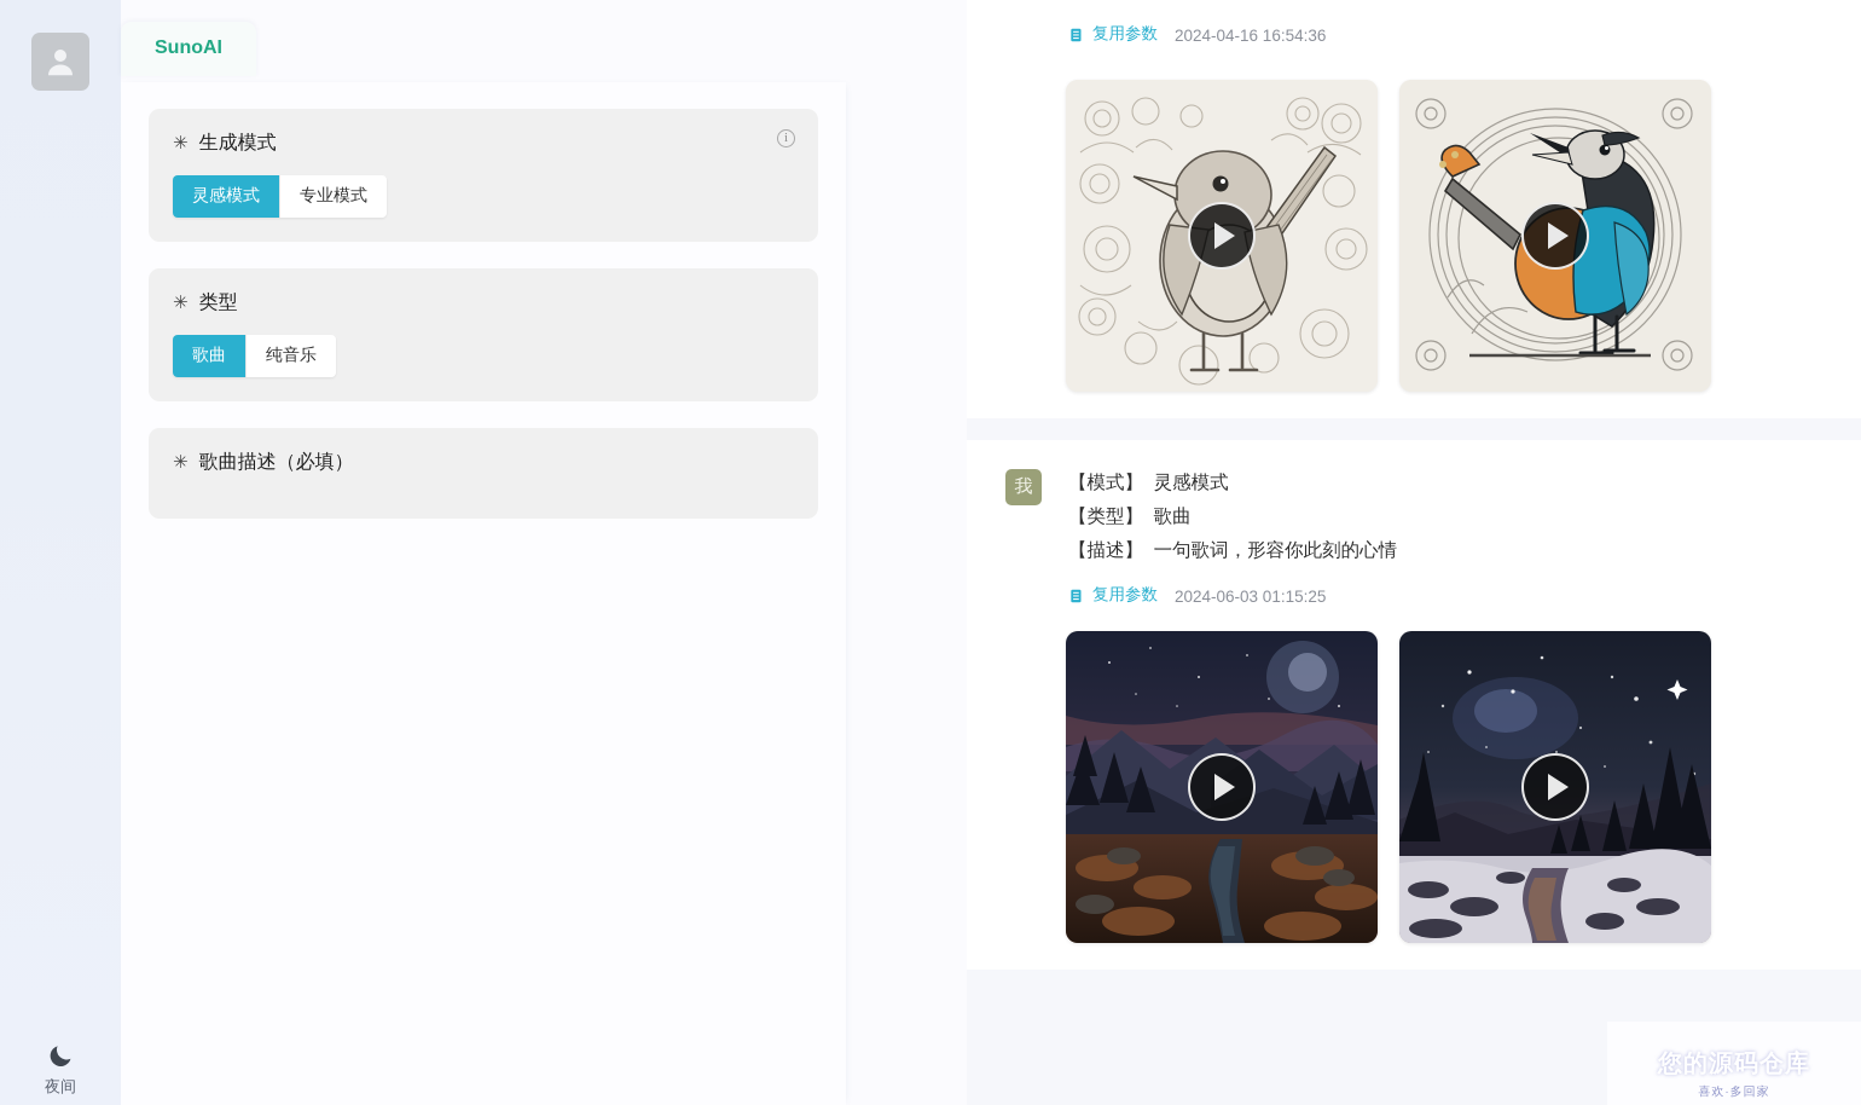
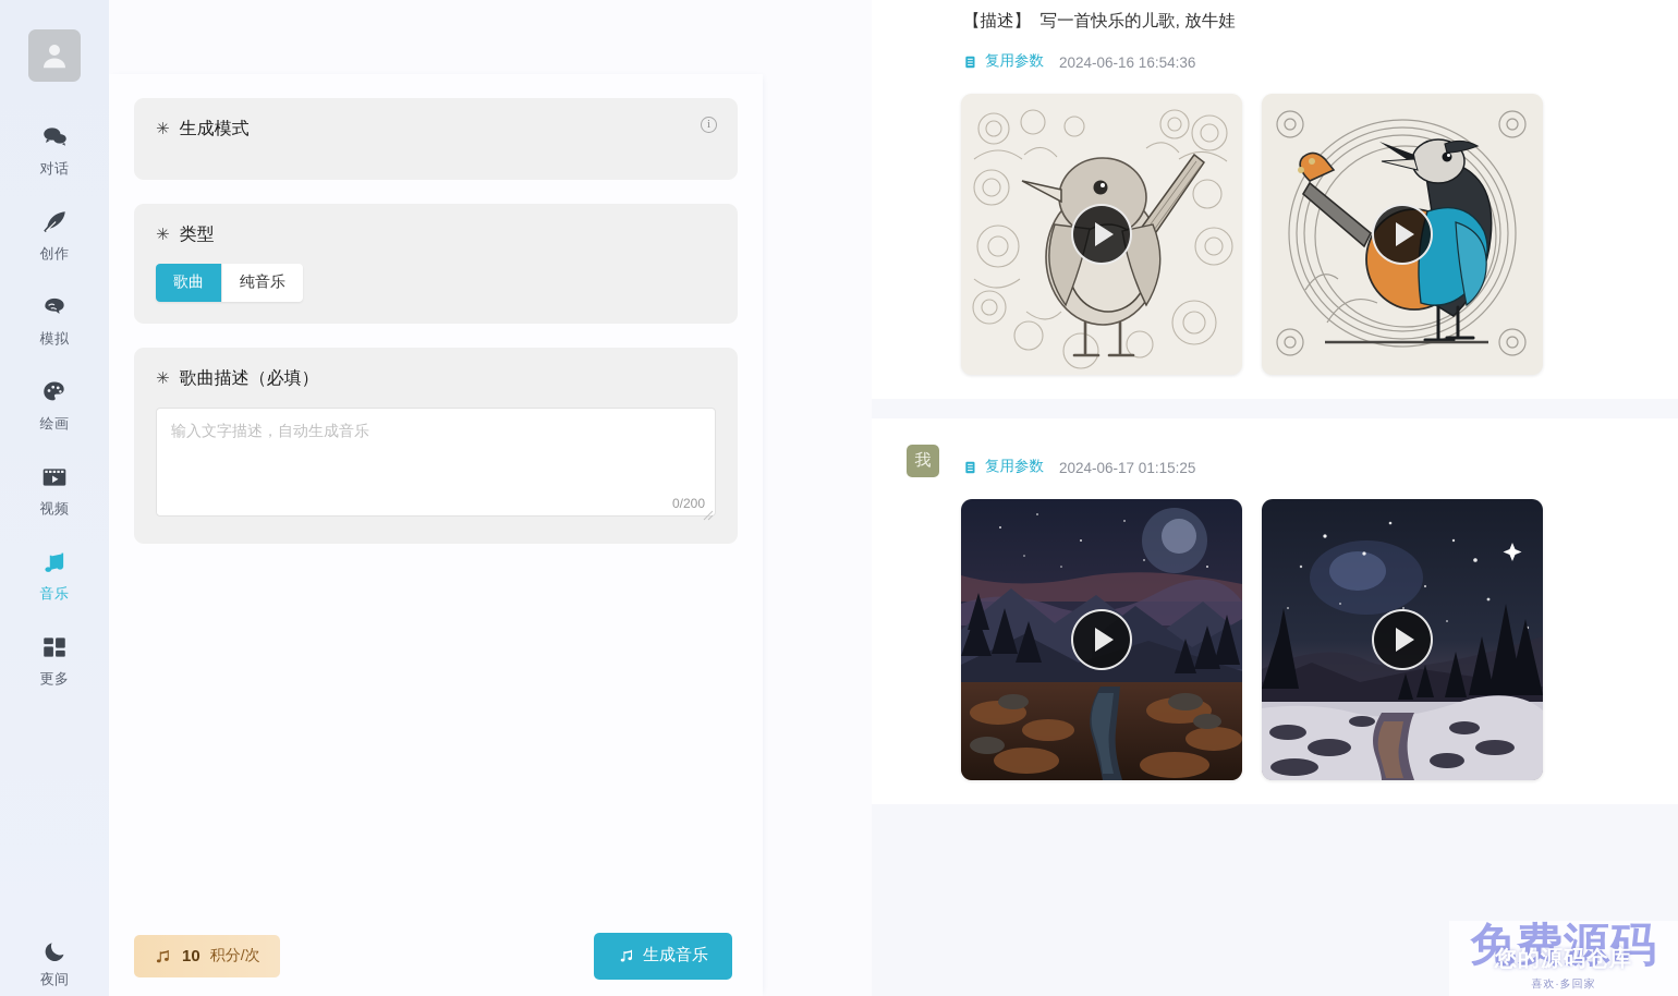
+ 对话
+ 创作
+ 模拟
+ 绘画
+ 视频
+ 音乐
+ 更多
  夜间
- SunoAI
  ✳
  生成模式
  i
- 灵感模式
- 专业模式
  ✳
  类型
  歌曲
  纯音乐
  ✳
  歌曲描述（必填）
+ 输入文字描述，自动生成音乐
+ 0/200
+ 10
+ 积分/次
+ 生成音乐
+ 【描述】 写一首快乐的儿歌, 放牛娃
  复用参数
- 2024-04-16 16:54:36
+ 2024-06-16 16:54:36
  我
- 【模式】 灵感模式
- 【类型】 歌曲
- 【描述】 一句歌词，形容你此刻的心情
  复用参数
- 2024-06-03 01:15:25
+ 2024-06-17 01:15:25
+ 免费源码
  您的源码仓库
  喜欢·多回家
